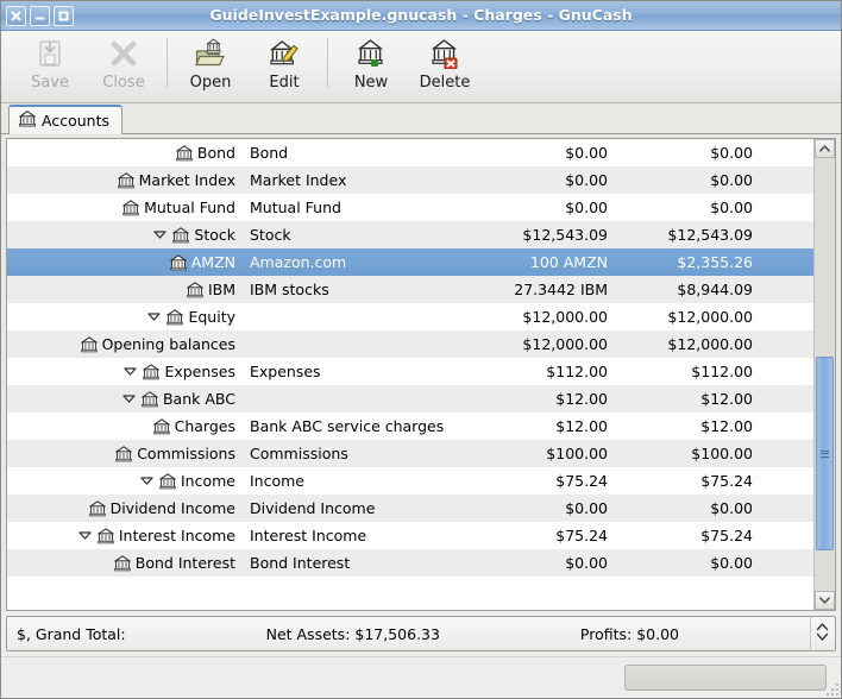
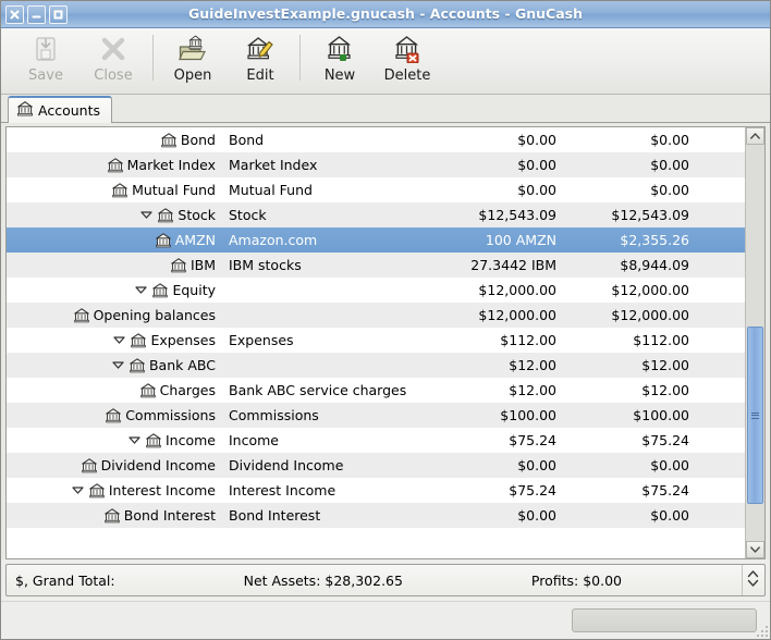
- GuideInvestExample.gnucash - Charges - GnuCash
+ GuideInvestExample.gnucash - Accounts - GnuCash
  Save
  Close
  Open
  Edit
  New
  Delete
  Accounts
  Bond
  Bond
  $0.00
  $0.00
  Market Index
  Market Index
  $0.00
  $0.00
  Mutual Fund
  Mutual Fund
  $0.00
  $0.00
  Stock
  Stock
  $12,543.09
  $12,543.09
  AMZN
  Amazon.com
  100 AMZN
  $2,355.26
  IBM
  IBM stocks
  27.3442 IBM
  $8,944.09
  Equity
  $12,000.00
  $12,000.00
  Opening balances
  $12,000.00
  $12,000.00
  Expenses
  Expenses
  $112.00
  $112.00
  Bank ABC
  $12.00
  $12.00
  Charges
  Bank ABC service charges
  $12.00
  $12.00
  Commissions
  Commissions
  $100.00
  $100.00
  Income
  Income
  $75.24
  $75.24
  Dividend Income
  Dividend Income
  $0.00
  $0.00
  Interest Income
  Interest Income
  $75.24
  $75.24
  Bond Interest
  Bond Interest
  $0.00
  $0.00
  $, Grand Total:
- Net Assets: $17,506.33
+ Net Assets: $28,302.65
  Profits: $0.00
